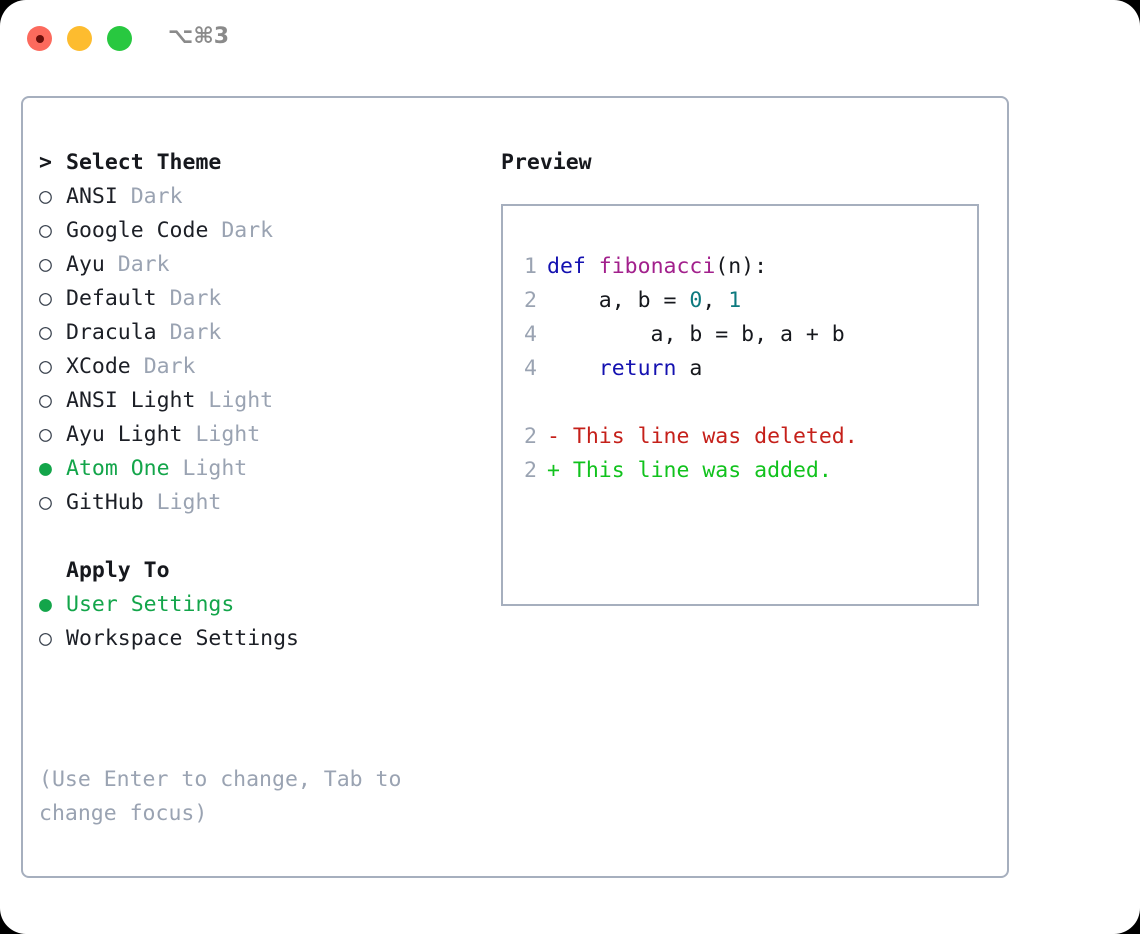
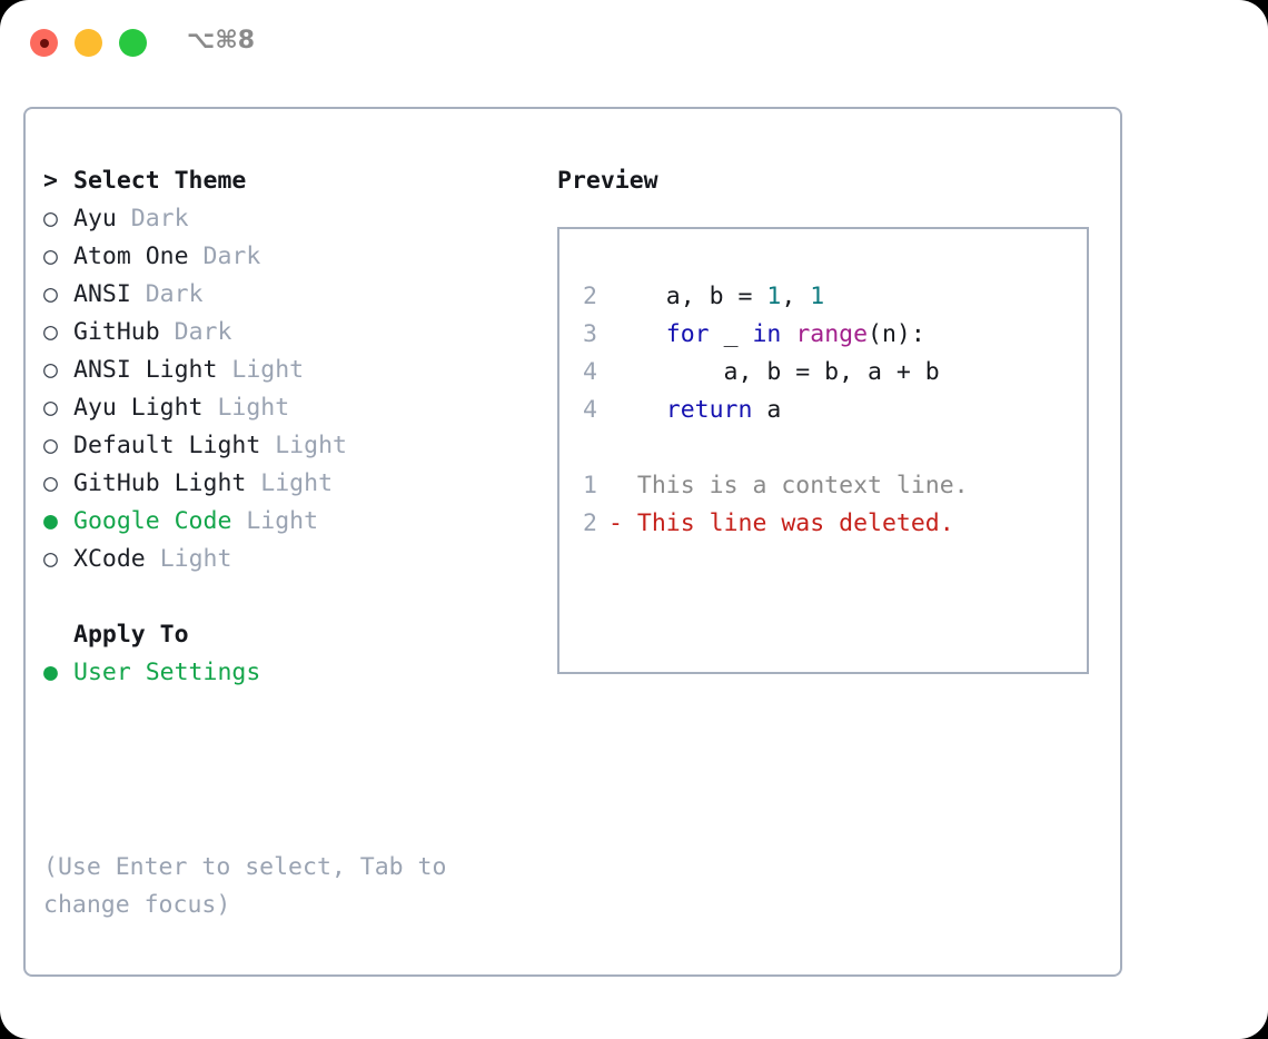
- ⌥⌘3
+ ⌥⌘8
  > Select Theme
- ○ ANSI Dark
+ ○ Ayu Dark
- ○ Google Code Dark
+ ○ Atom One Dark
- ○ Ayu Dark
+ ○ ANSI Dark
- ○ Default Dark
- ○ Dracula Dark
- ○ XCode Dark
+ ○ GitHub Dark
  ○ ANSI Light Light
  ○ Ayu Light Light
+ ○ Default Light Light
+ ○ GitHub Light Light
- ● Atom One Light
+ ● Google Code Light
- ○ GitHub Light
+ ○ XCode Light
  Apply To
  ● User Settings
- ○ Workspace Settings
- (Use Enter to change, Tab to
+ (Use Enter to select, Tab to
  change focus)
  Preview
- 1 def fibonacci(n):
- 2 a, b = 0, 1
+ 2 a, b = 1, 1
+ 3 for _ in range(n):
  4 a, b = b, a + b
  4 return a
+ 1 This is a context line.
  2 - This line was deleted.
- 2 + This line was added.
